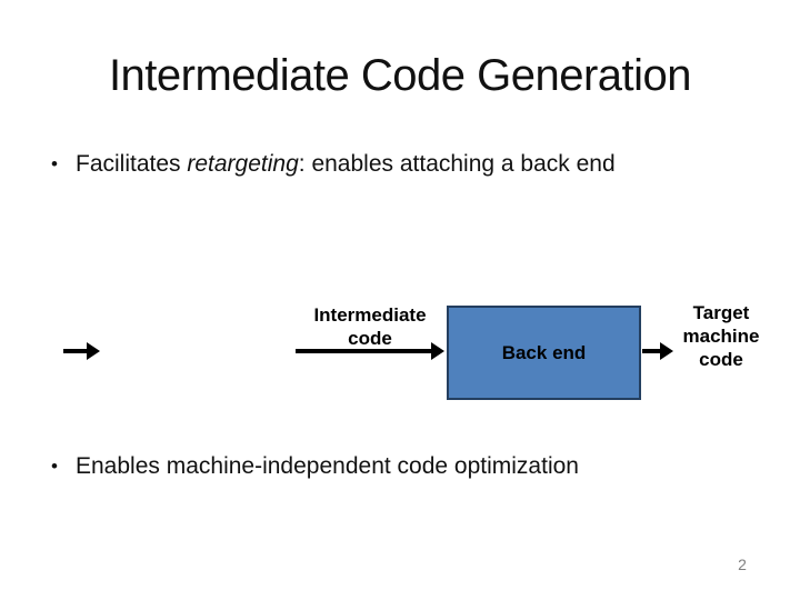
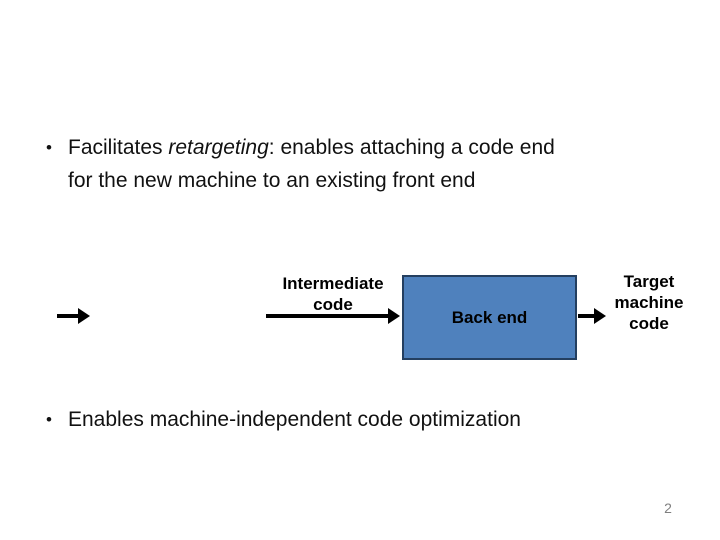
- Intermediate Code Generation
  •
- Facilitates retargeting: enables attaching a back end
+ Facilitates retargeting: enables attaching a code end
+ for the new machine to an existing front end
  Intermediate
  code
  Back end
  Target
  machine
  code
  •
  Enables machine-independent code optimization
  2
